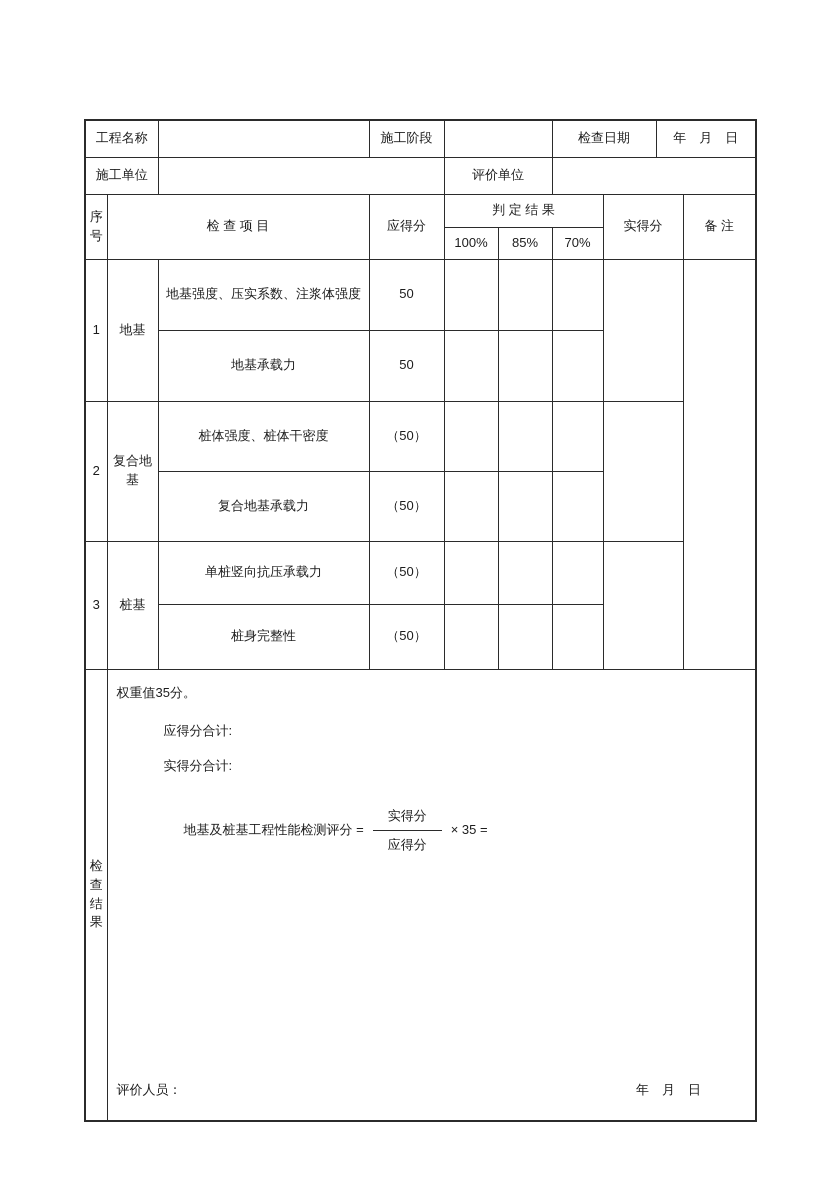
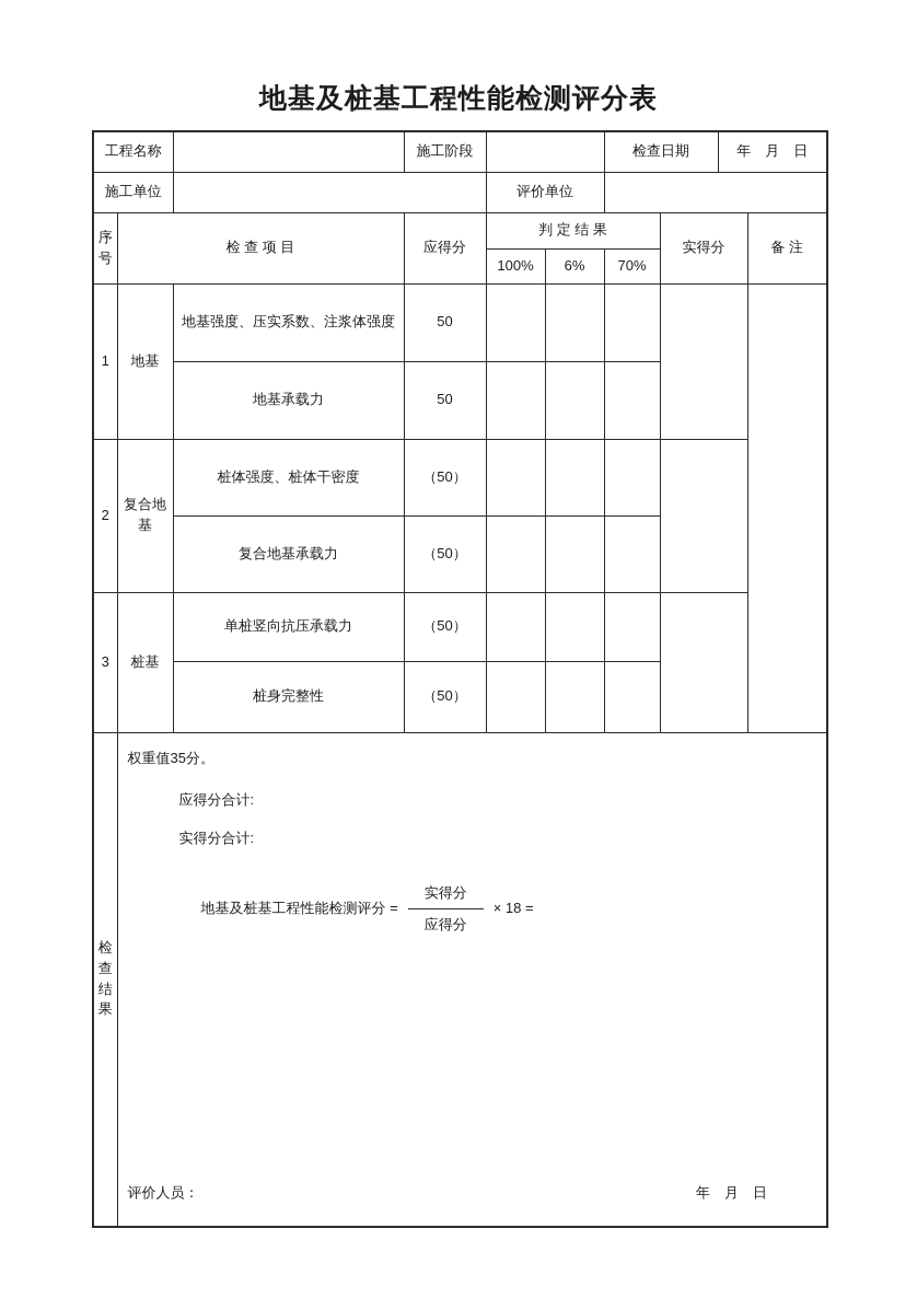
+ 地基及桩基工程性能检测评分表
  工程名称		施工阶段		检查日期	年 月 日
  施工单位		评价单位
  序号	检 查 项 目	应得分	判 定 结 果	实得分	备 注
- 100%	85%	70%
+ 100%	6%	70%
  1	地基	地基强度、压实系数、注浆体强度	50
  地基承载力	50
  2	复合地基	桩体强度、桩体干密度	（50）
  复合地基承载力	（50）
  3	桩基	单桩竖向抗压承载力	（50）
  桩身完整性	（50）
- 检查结果	权重值35分。 应得分合计: 实得分合计: 地基及桩基工程性能检测评分 = 实得分 应得分 × 35 = 评价人员： 年 月 日
+ 检查结果	权重值35分。 应得分合计: 实得分合计: 地基及桩基工程性能检测评分 = 实得分 应得分 × 18 = 评价人员： 年 月 日
